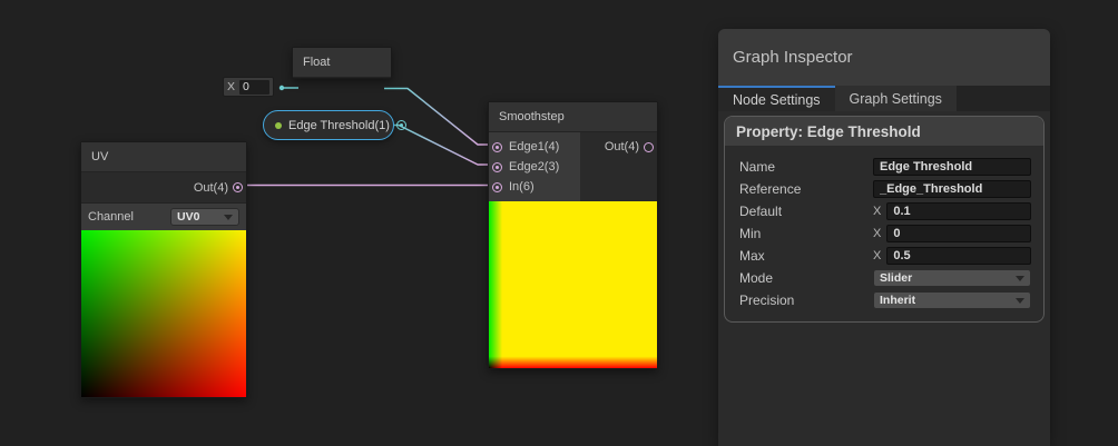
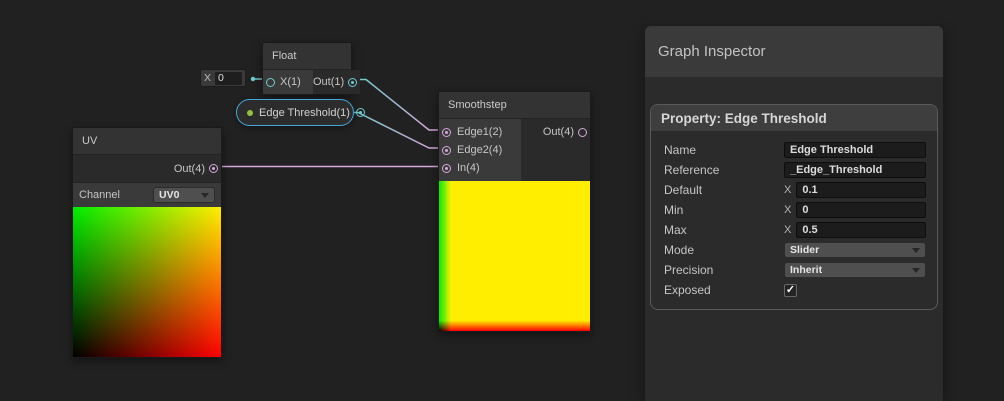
  X
  0
  Float
+ X(1)
+ Out(1)
  Edge Threshold(1)
  UV
  Out(4)
  Channel
  UV0
  Smoothstep
- Edge1(4)
+ Edge1(2)
- Edge2(3)
+ Edge2(4)
- In(6)
+ In(4)
  Out(4)
  Graph Inspector
- Node Settings
- Graph Settings
  Property: Edge Threshold
  Name
  Edge Threshold
  Reference
  _Edge_Threshold
  Default
  X
  0.1
  Min
  X
  0
  Max
  X
  0.5
  Mode
  Slider
  Precision
  Inherit
+ Exposed
+ ✓
